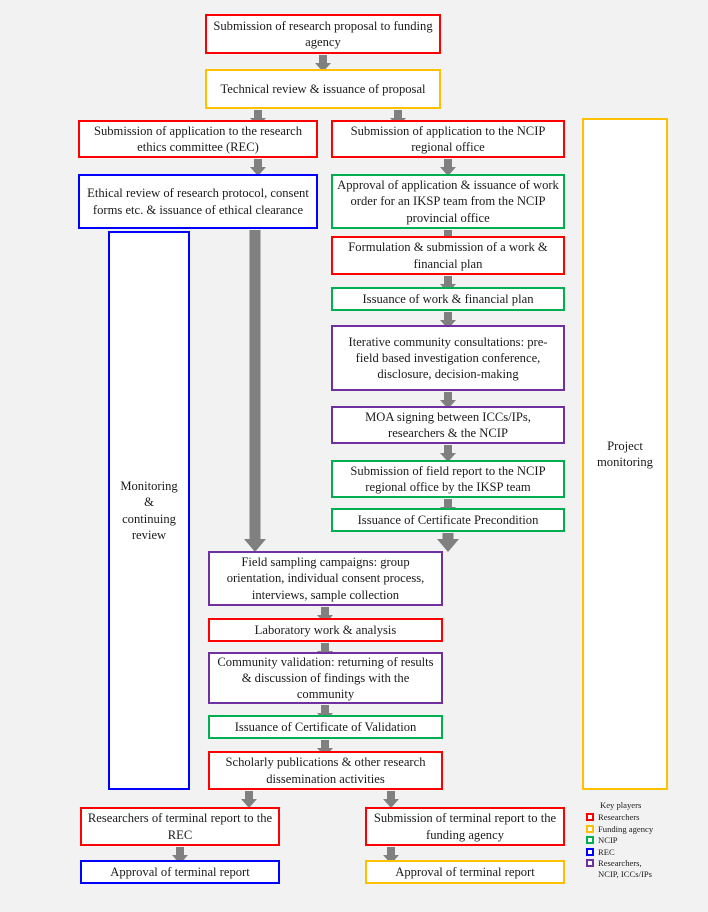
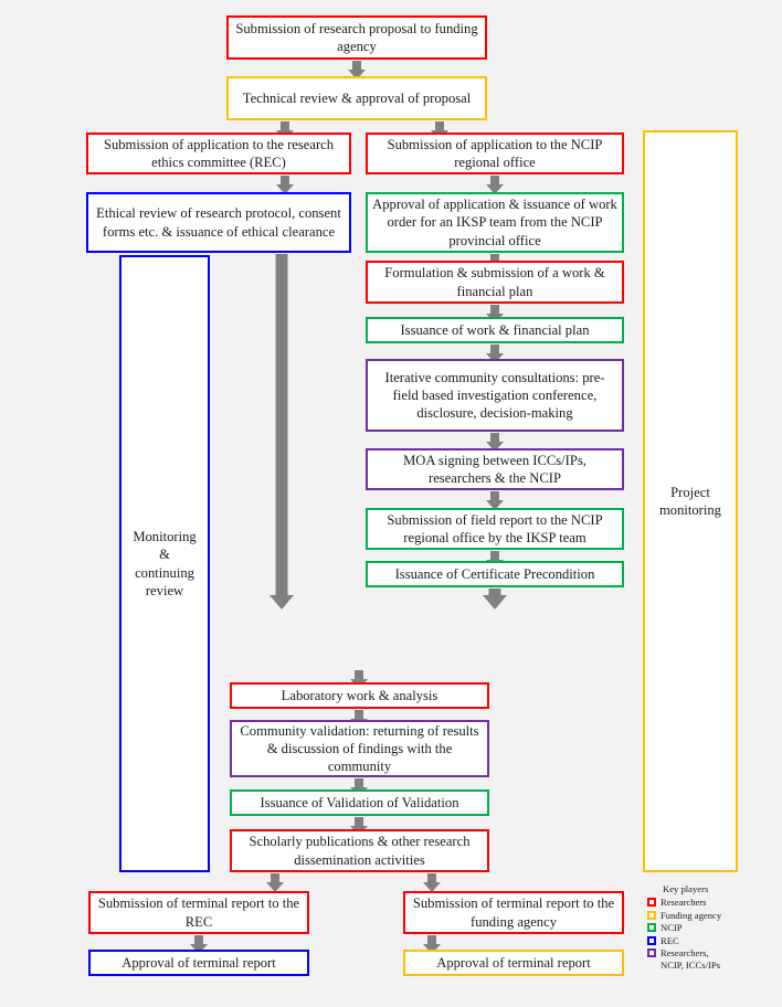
  Project
  monitoring
  Monitoring
  &
  continuing
  review
  Submission of research proposal to funding agency
- Technical review & issuance of proposal
+ Technical review & approval of proposal
  Submission of application to the research ethics committee (REC)
  Ethical review of research protocol, consent forms etc. & issuance of ethical clearance
  Submission of application to the NCIP regional office
  Approval of application & issuance of work order for an IKSP team from the NCIP provincial office
  Formulation & submission of a work & financial plan
  Issuance of work & financial plan
  Iterative community consultations: pre-field based investigation conference, disclosure, decision-making
  MOA signing between ICCs/IPs, researchers & the NCIP
  Submission of field report to the NCIP regional office by the IKSP team
  Issuance of Certificate Precondition
- Field sampling campaigns: group orientation, individual consent process, interviews, sample collection
  Laboratory work & analysis
  Community validation: returning of results & discussion of findings with the community
- Issuance of Certificate of Validation
+ Issuance of Validation of Validation
  Scholarly publications & other research dissemination activities
- Researchers of terminal report to the REC
+ Submission of terminal report to the REC
  Approval of terminal report
  Submission of terminal report to the funding agency
  Approval of terminal report
  Key players
  Researchers
  Funding agency
  NCIP
  REC
  Researchers,
  NCIP, ICCs/IPs
